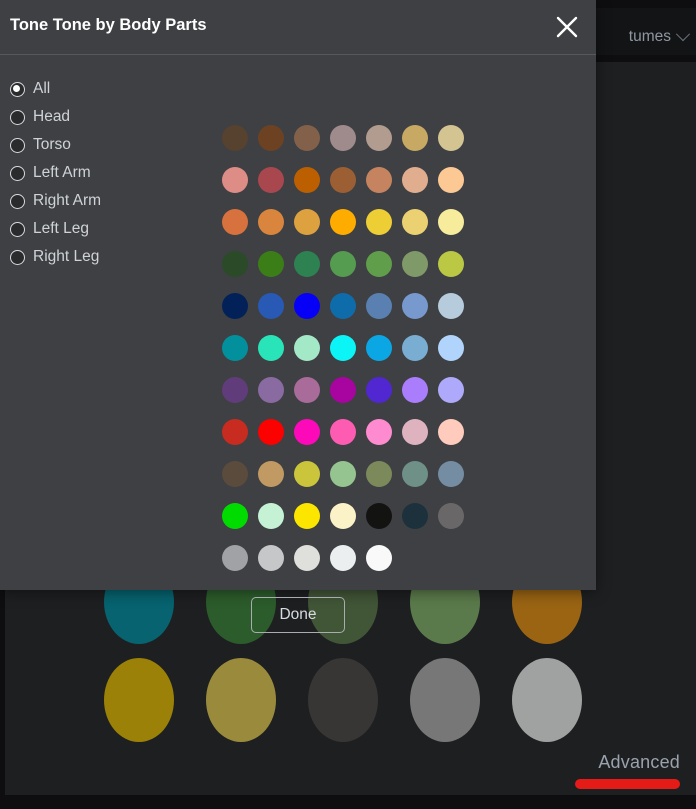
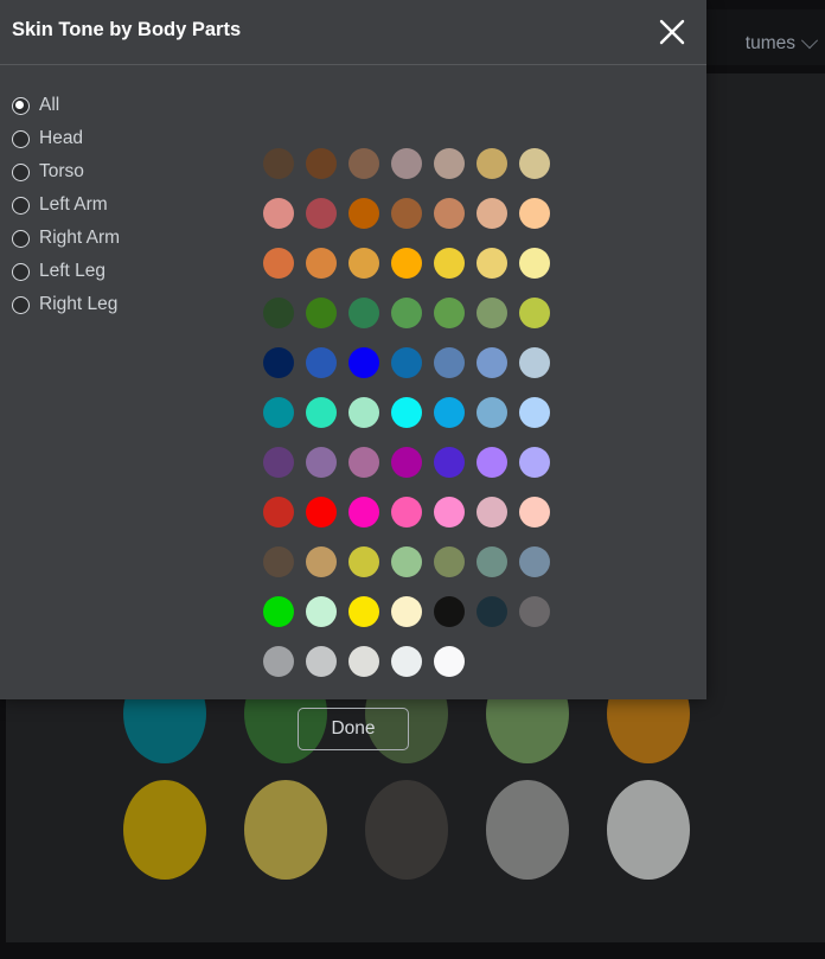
  tumes
- Advanced
- Tone Tone by Body Parts
+ Skin Tone by Body Parts
  All
  Head
  Torso
  Left Arm
  Right Arm
  Left Leg
  Right Leg
  Done
